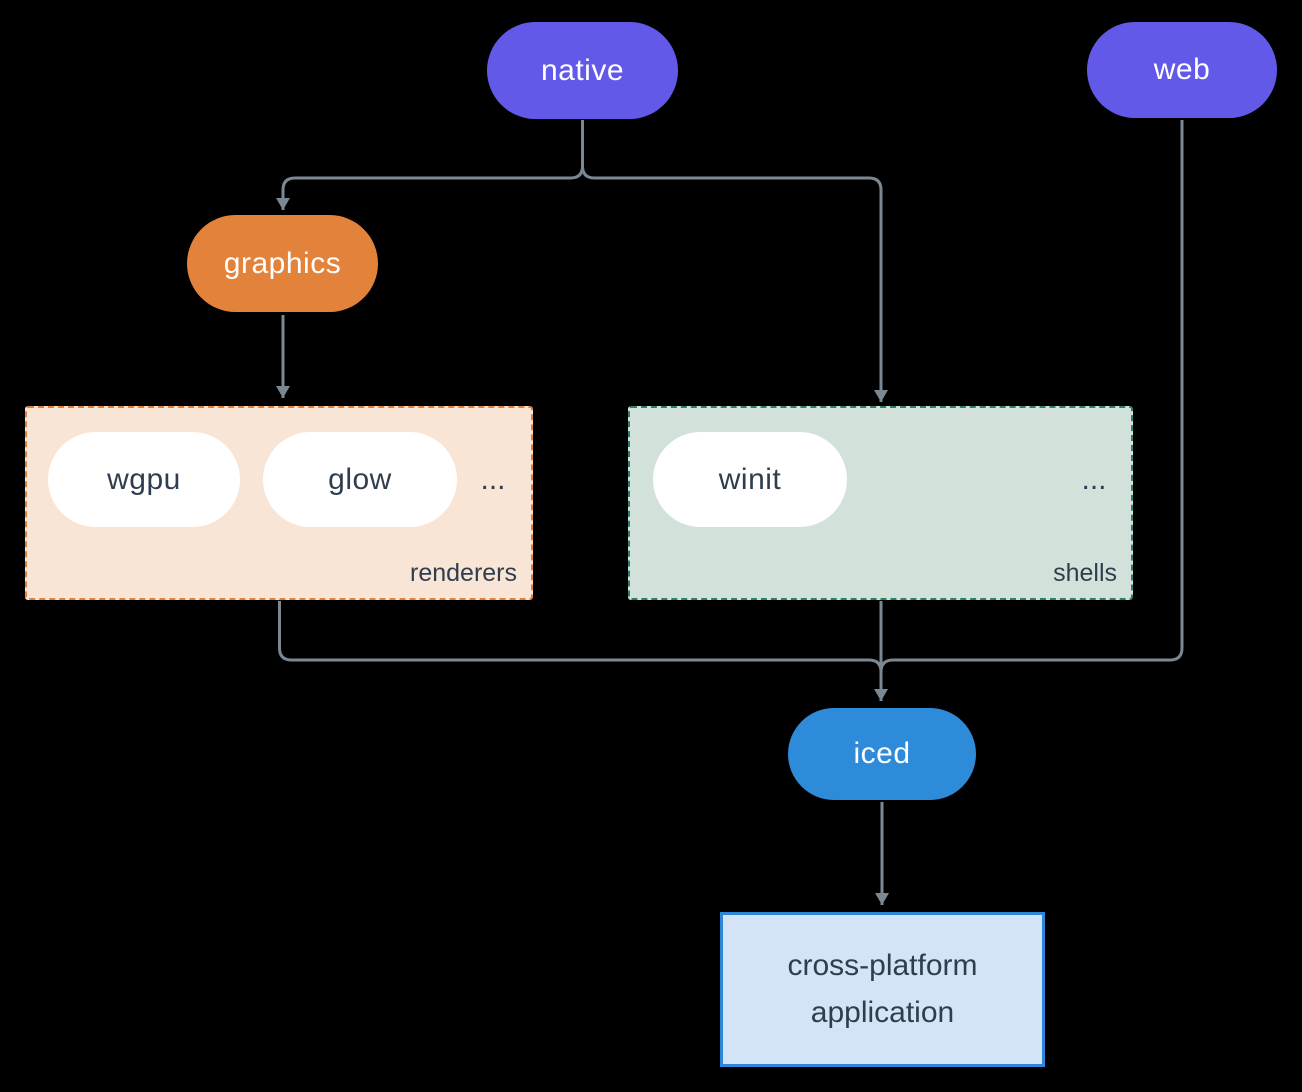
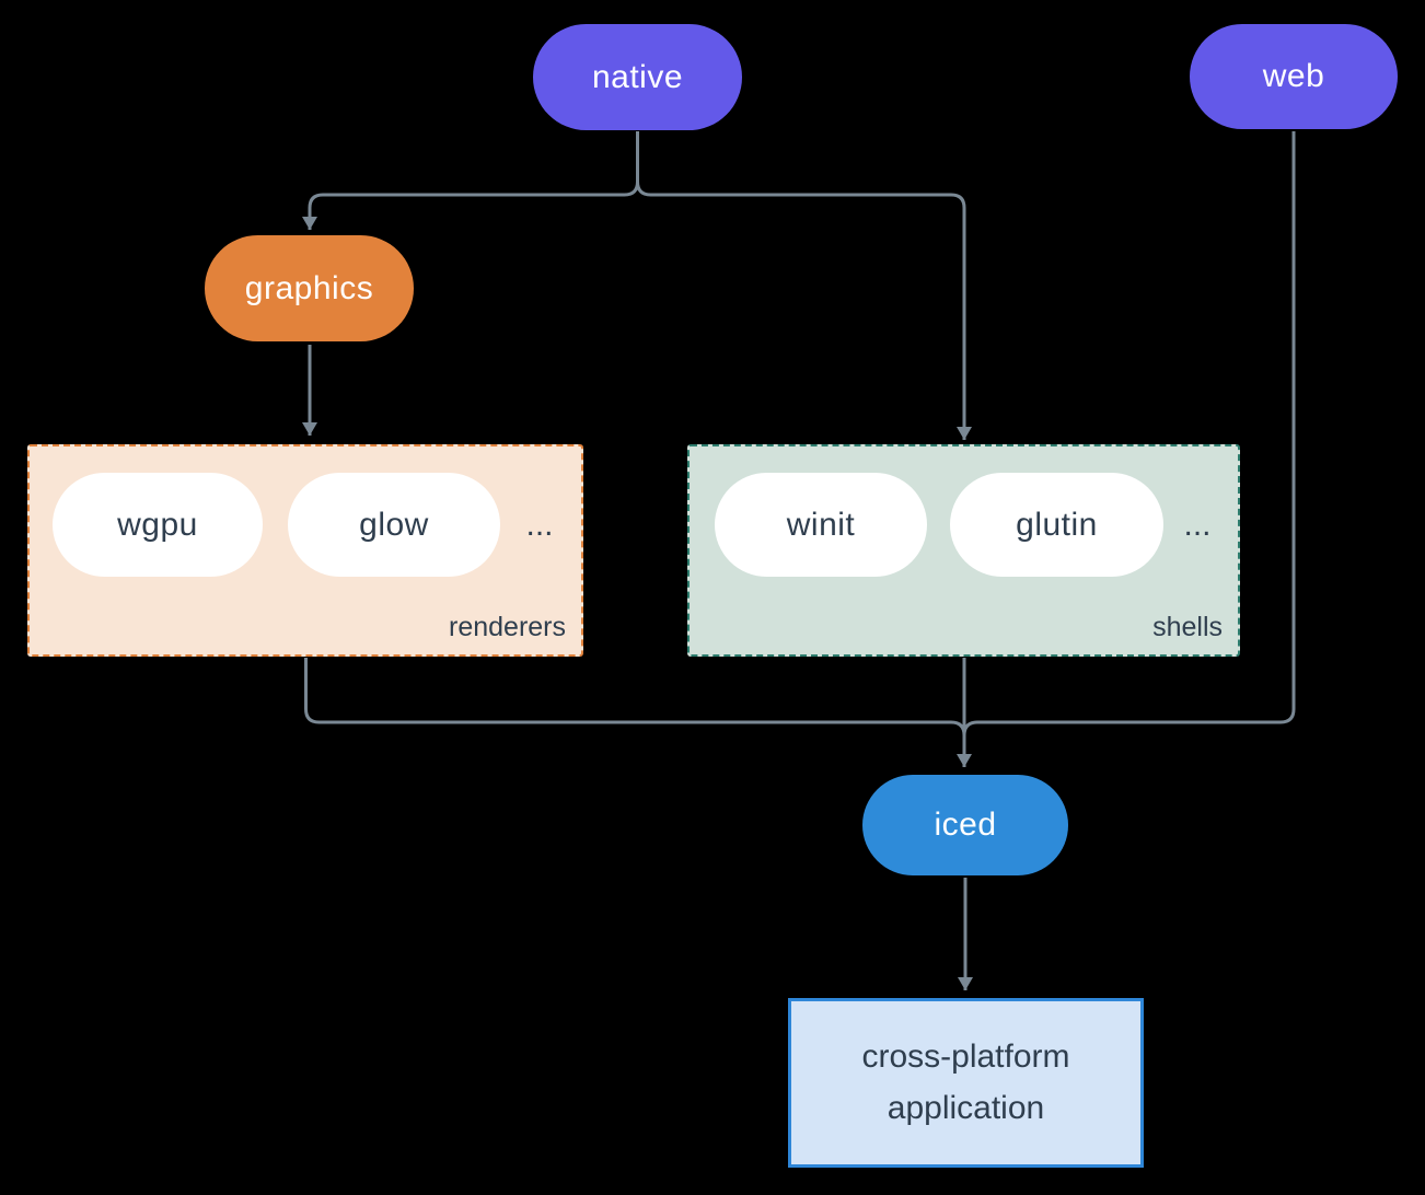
  native
  web
  graphics
  wgpu
  glow
  ...
  renderers
  winit
+ glutin
  ...
  shells
  iced
  cross-platform
  application
